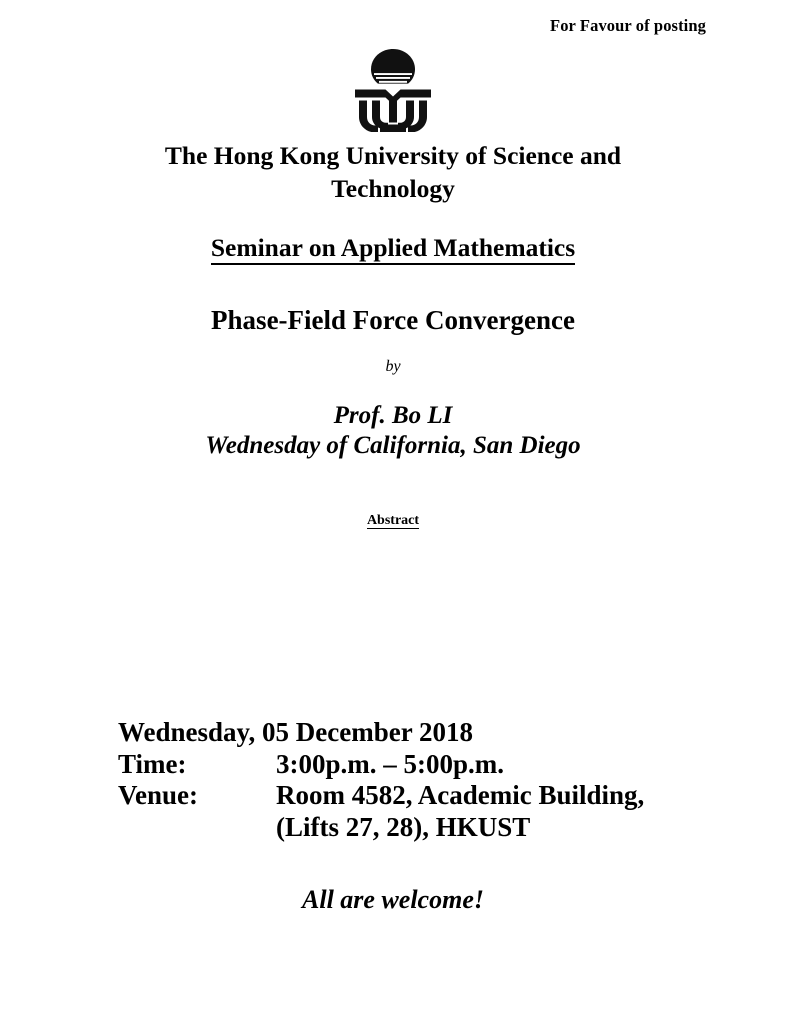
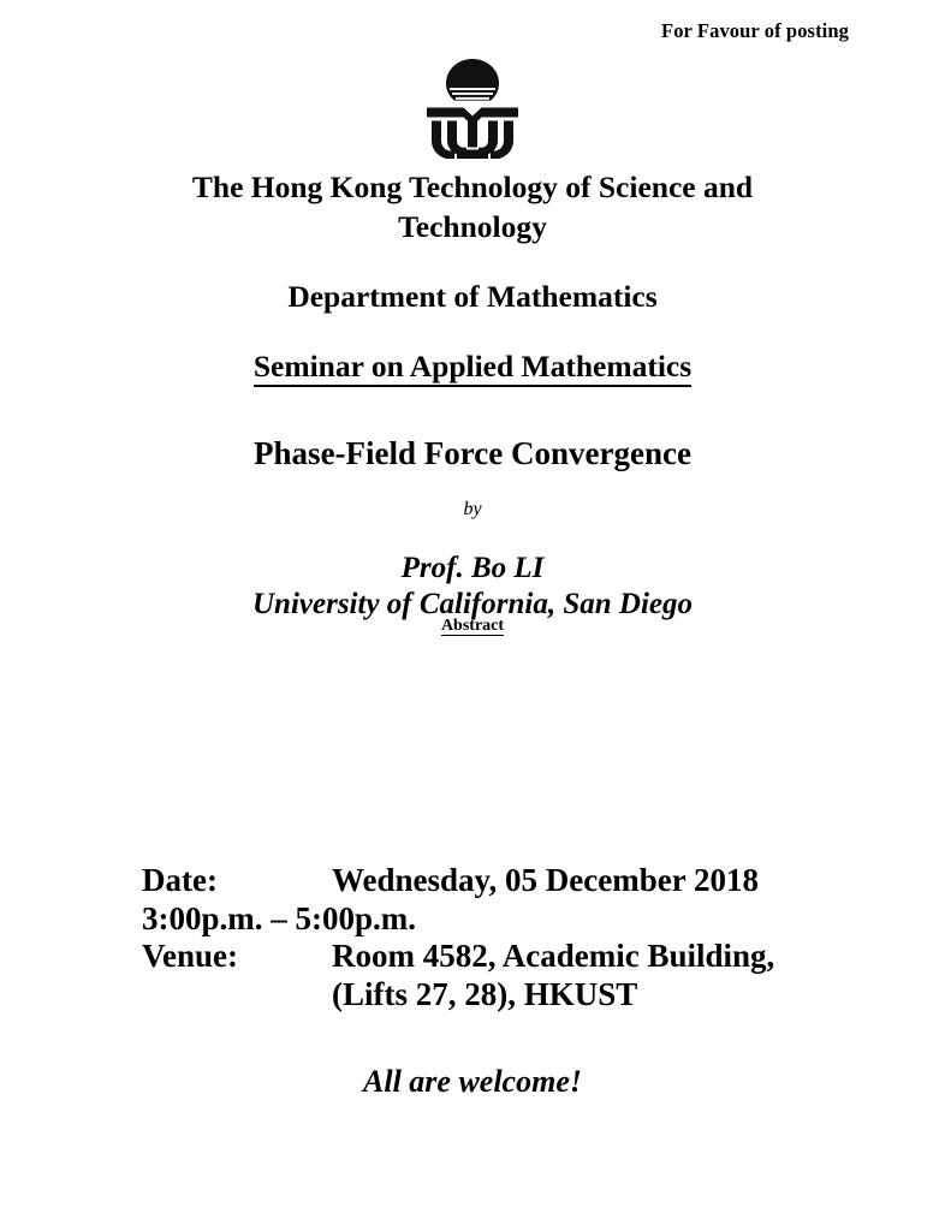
  For Favour of posting
- The Hong Kong University of Science and Technology
+ The Hong Kong Technology of Science and Technology
+ Department of Mathematics
  Seminar on Applied Mathematics
  Phase-Field Force Convergence
  by
  Prof. Bo LI
- Wednesday of California, San Diego
+ University of California, San Diego
  Abstract
+ Date:
  Wednesday, 05 December 2018
- Time:
  3:00p.m. – 5:00p.m.
  Venue:
  Room 4582, Academic Building,
  (Lifts 27, 28), HKUST
  All are welcome!
